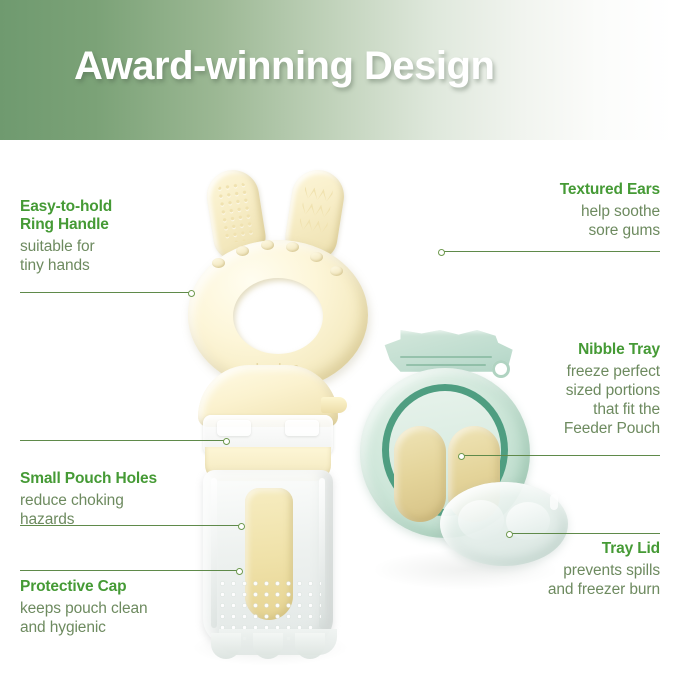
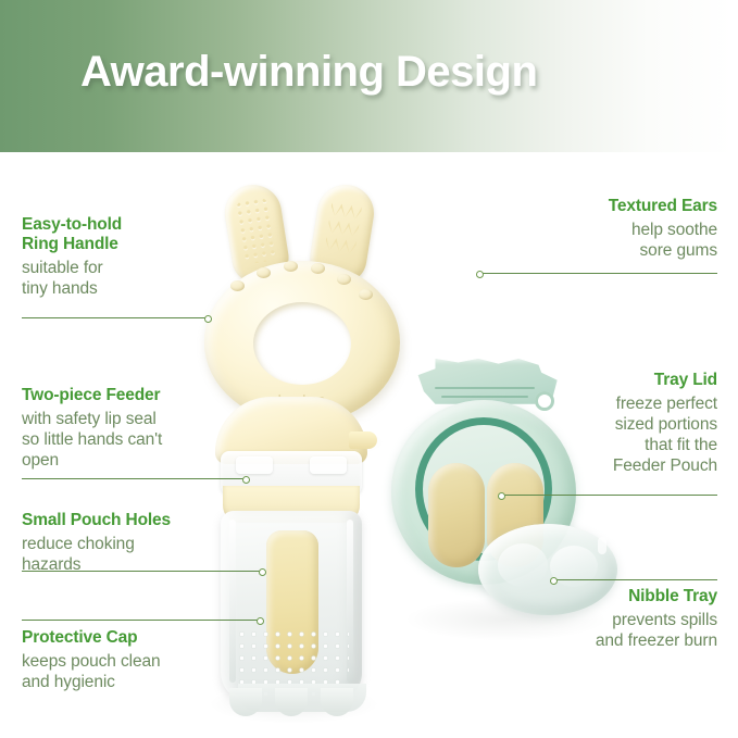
  Award-winning Design
  Easy-to-hold
  Ring Handle
  suitable for
  tiny hands
+ Two-piece Feeder
+ with safety lip seal
+ so little hands can't
+ open
  Small Pouch Holes
  reduce choking
  hazards
  Protective Cap
  keeps pouch clean
  and hygienic
  Textured Ears
  help soothe
  sore gums
- Nibble Tray
+ Tray Lid
  freeze perfect
  sized portions
  that fit the
  Feeder Pouch
- Tray Lid
+ Nibble Tray
  prevents spills
  and freezer burn
